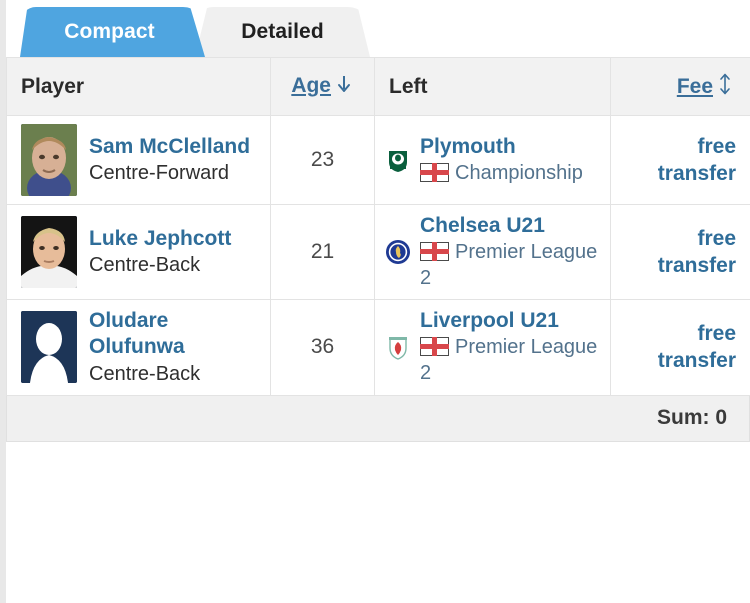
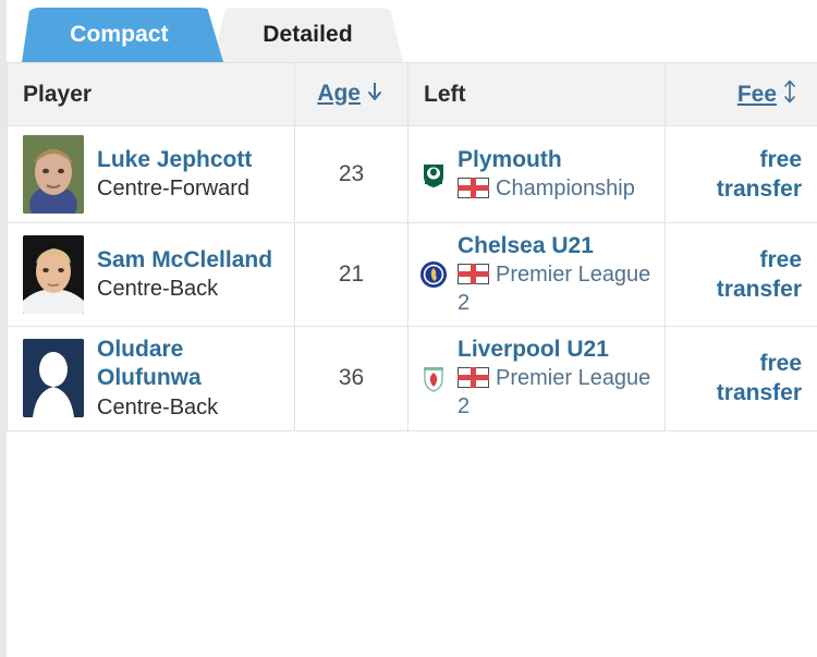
  Compact
  Detailed
  Player	Age	Left	Fee
- Sam McClelland Centre-Forward	23	Plymouth Championship	free transfer
+ Luke Jephcott Centre-Forward	23	Plymouth Championship	free transfer
- Luke Jephcott Centre-Back	21	Chelsea U21 Premier League 2	free transfer
+ Sam McClelland Centre-Back	21	Chelsea U21 Premier League 2	free transfer
  Oludare Olufunwa Centre-Back	36	Liverpool U21 Premier League 2	free transfer
- Sum: 0
